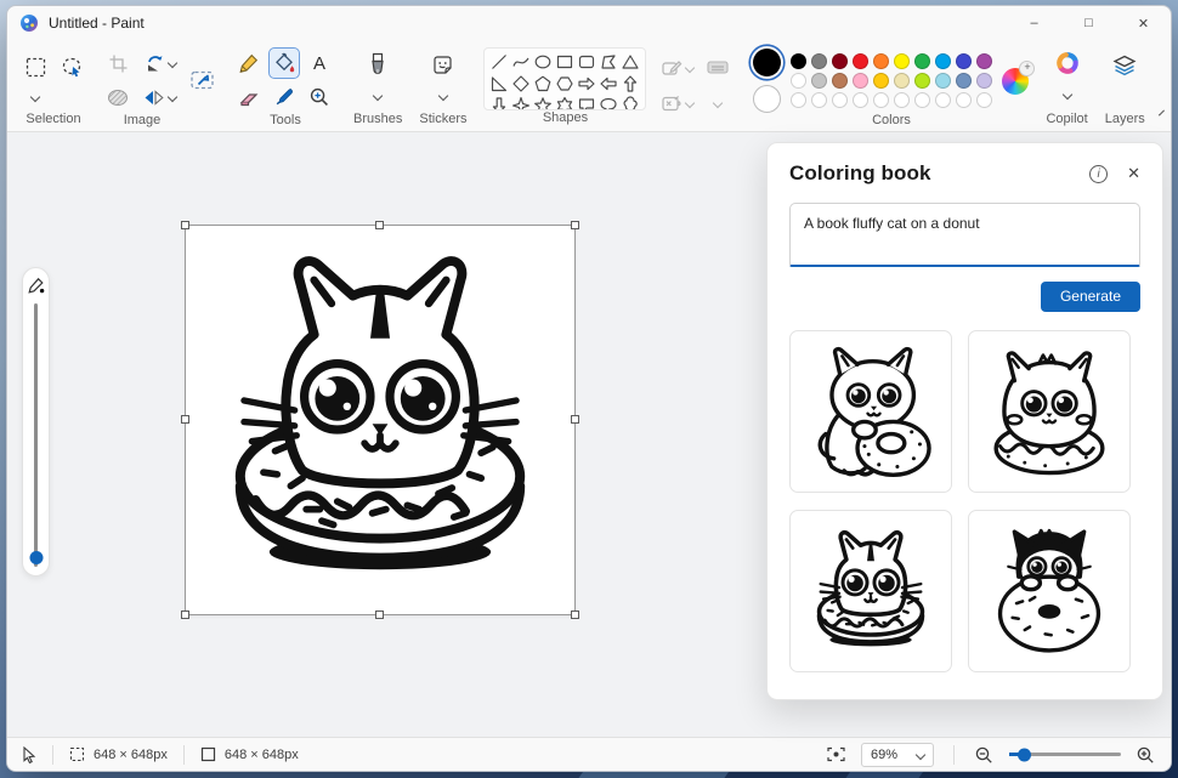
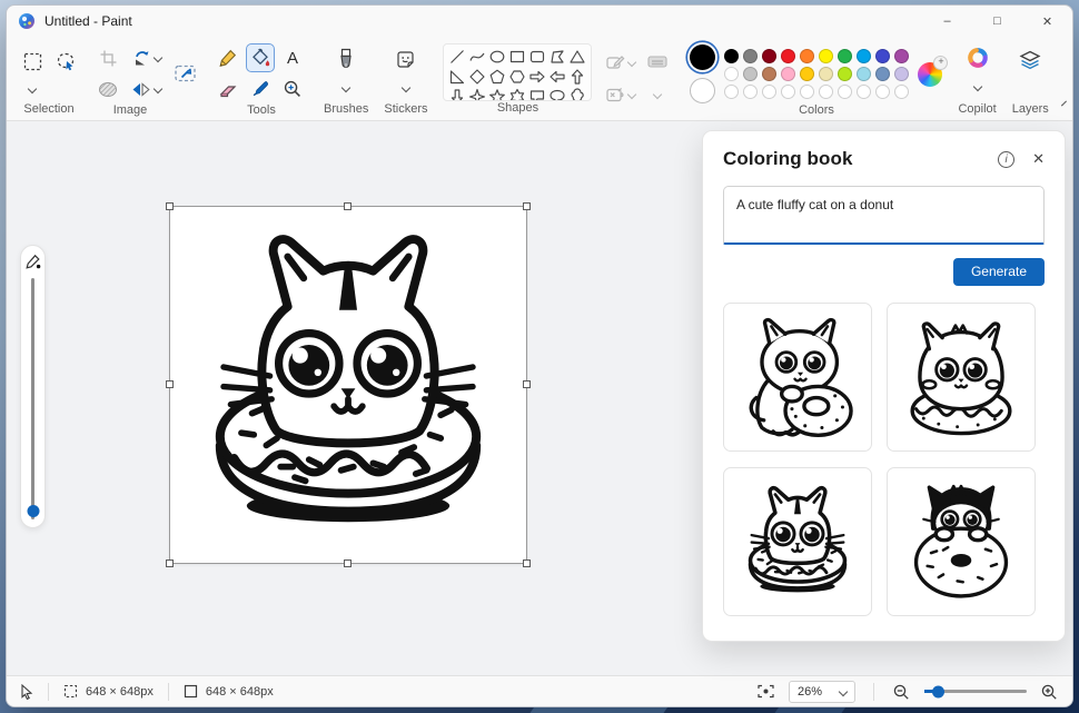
  Untitled - Paint
  –
  □
  ✕
  Selection
  Image
  A
  Tools
  Brushes
  Stickers
  Shapes
  Colors
  Copilot
  Layers
  Coloring book
  i
  ✕
- A book fluffy cat on a donut
+ A cute fluffy cat on a donut
  Generate
  648 × 648px
  648 × 648px
- 69%
+ 26%
